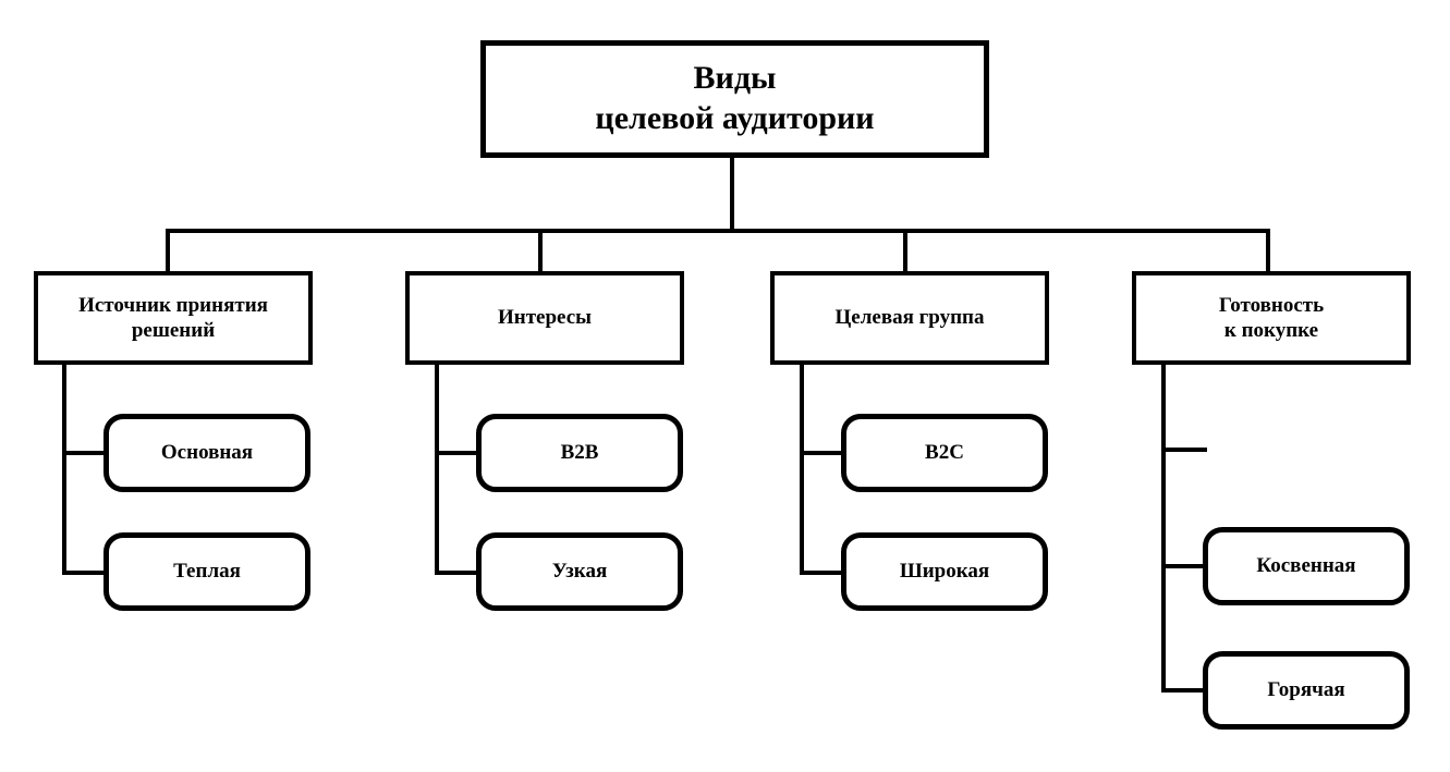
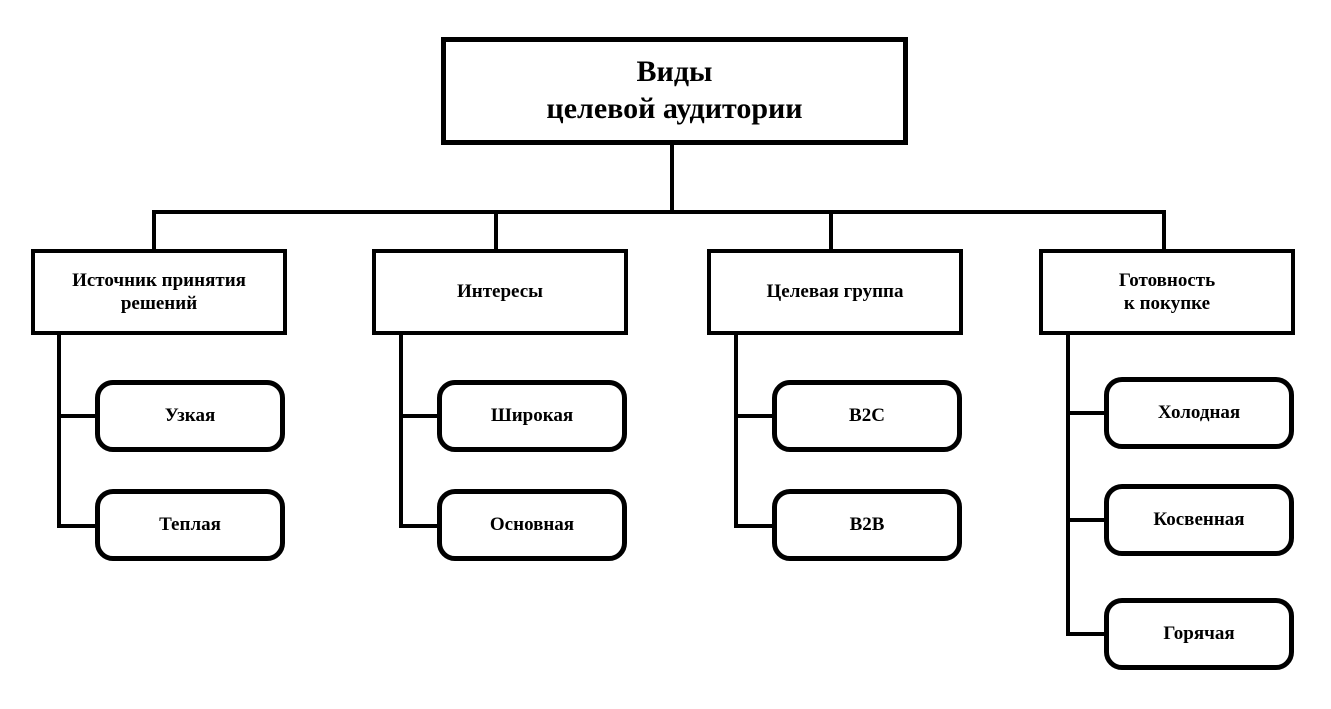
  Виды
  целевой аудитории
  Источник принятия
  решений
  Интересы
  Целевая группа
  Готовность
  к покупке
- Основная
+ Узкая
  Теплая
- B2B
+ Широкая
- Узкая
+ Основная
  B2C
- Широкая
+ B2B
+ Холодная
  Косвенная
  Горячая
